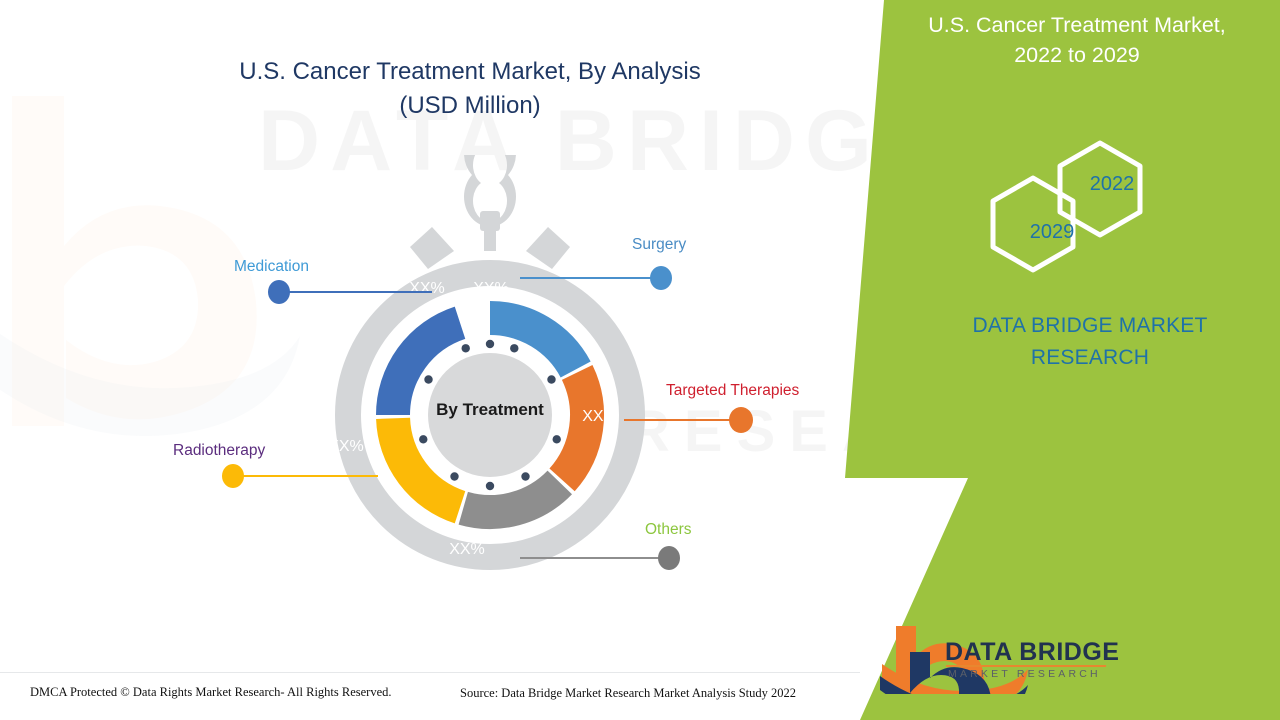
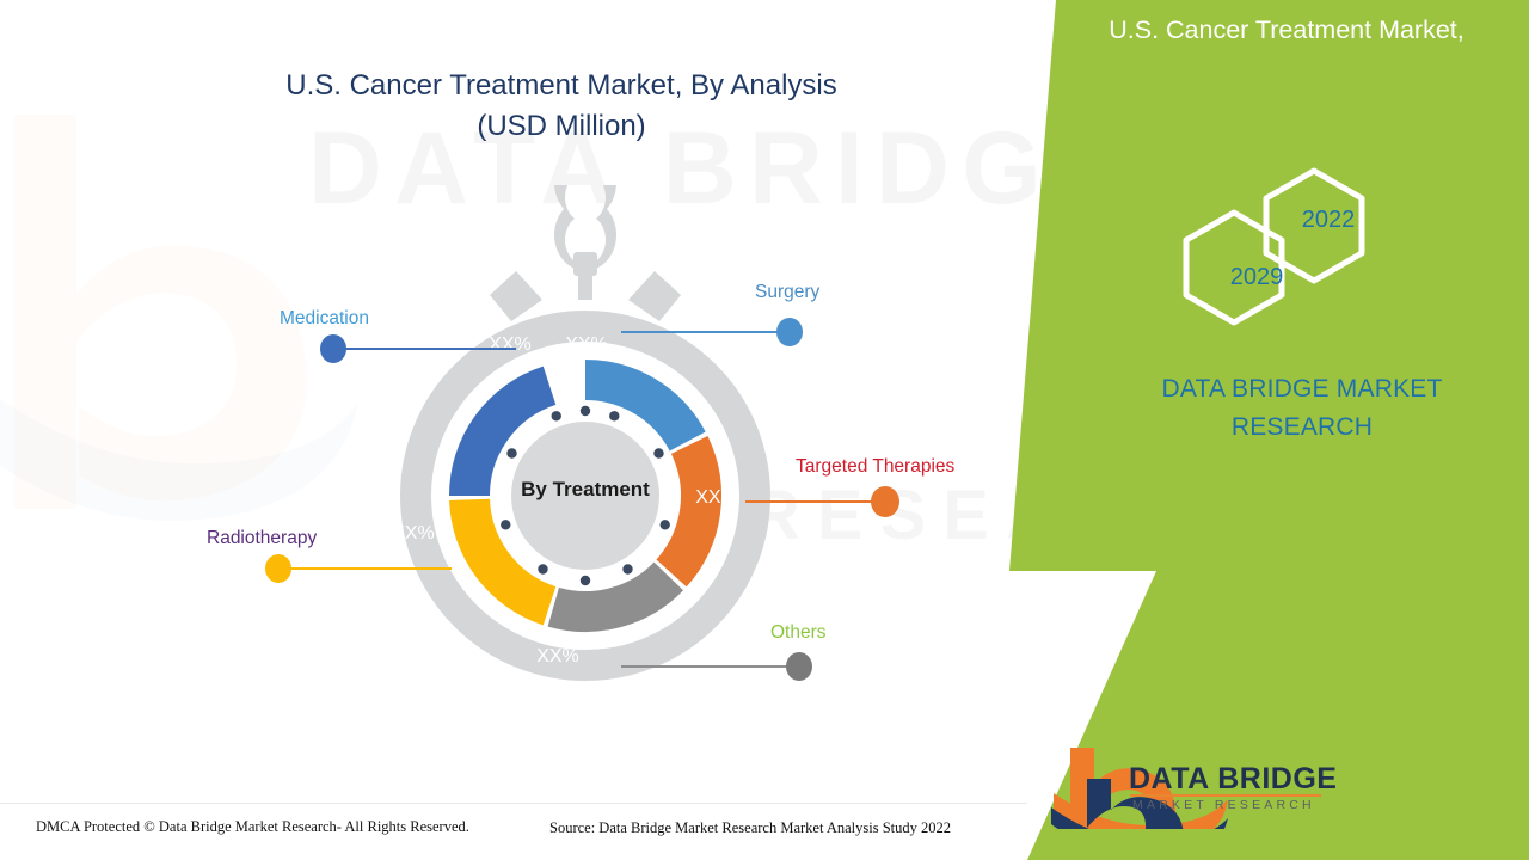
  DATA BRIDG
  U.S. Cancer Treatment Market,
- 2022 to 2029
  2022
  2029
  DATA BRIDGE MARKET
  RESEARCH
  DATA BRIDGE
  MARKET RESEARCH
  U.S. Cancer Treatment Market, By Analysis
  (USD Million)
  XX%
  XX%
  XX%
  XX%
  XX%
  By Treatment
  Medication
  Surgery
  Targeted Therapies
  Others
  Radiotherapy
- DMCA Protected © Data Rights Market Research- All Rights Reserved.
+ DMCA Protected © Data Bridge Market Research- All Rights Reserved.
  Source: Data Bridge Market Research Market Analysis Study 2022
